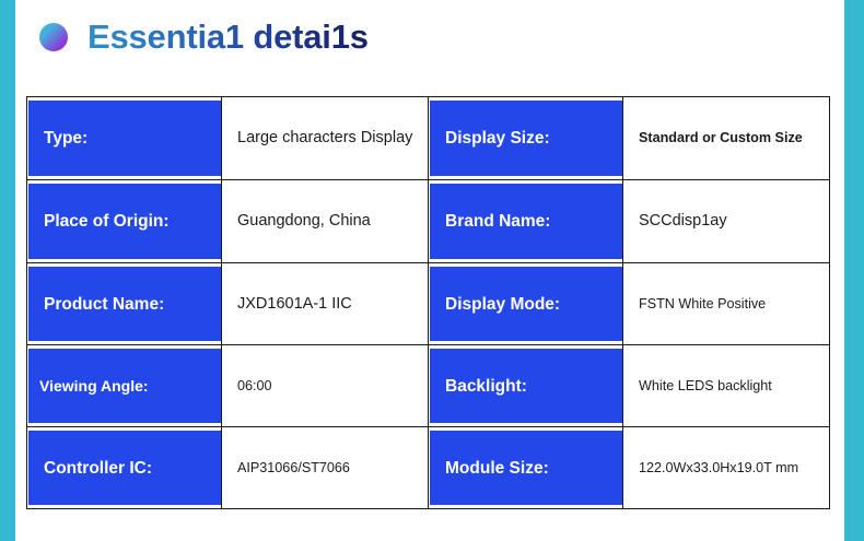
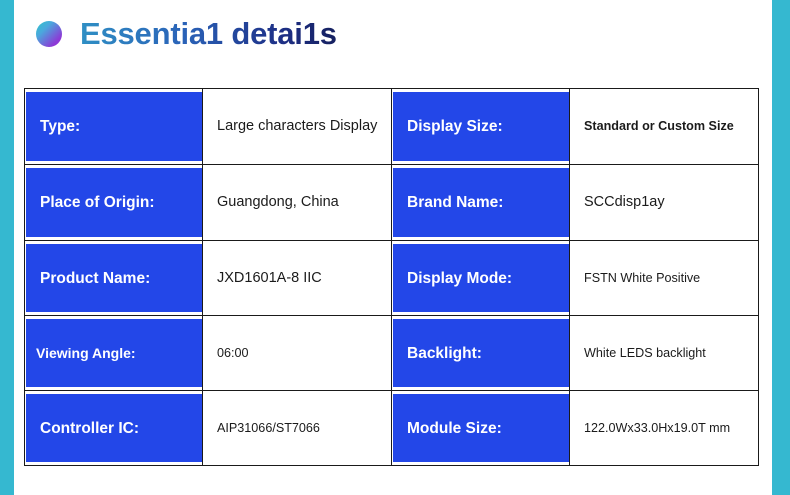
  Essentia1 detai1s
  Type:	Large characters Display	Display Size:	Standard or Custom Size
  Place of Origin:	Guangdong, China	Brand Name:	SCCdisp1ay
- Product Name:	JXD1601A-1 IIC	Display Mode:	FSTN White Positive
+ Product Name:	JXD1601A-8 IIC	Display Mode:	FSTN White Positive
  Viewing Angle:	06:00	Backlight:	White LEDS backlight
  Controller IC:	AIP31066/ST7066	Module Size:	122.0Wx33.0Hx19.0T mm
